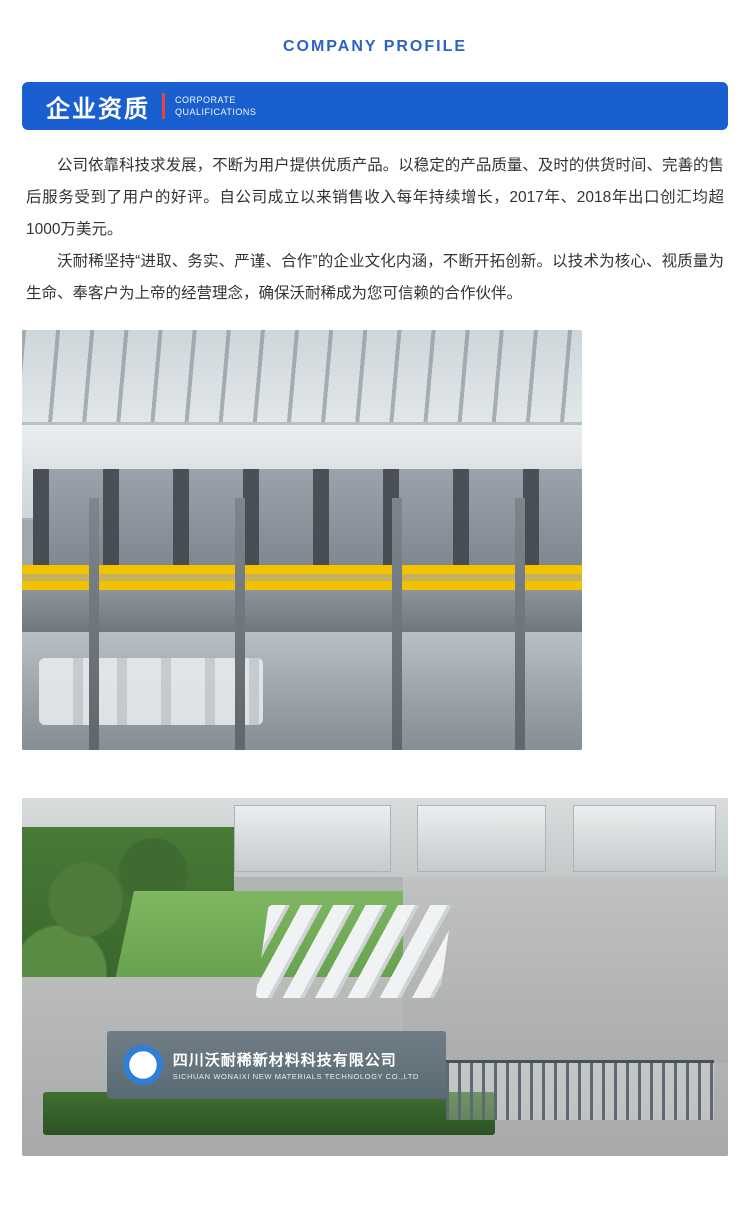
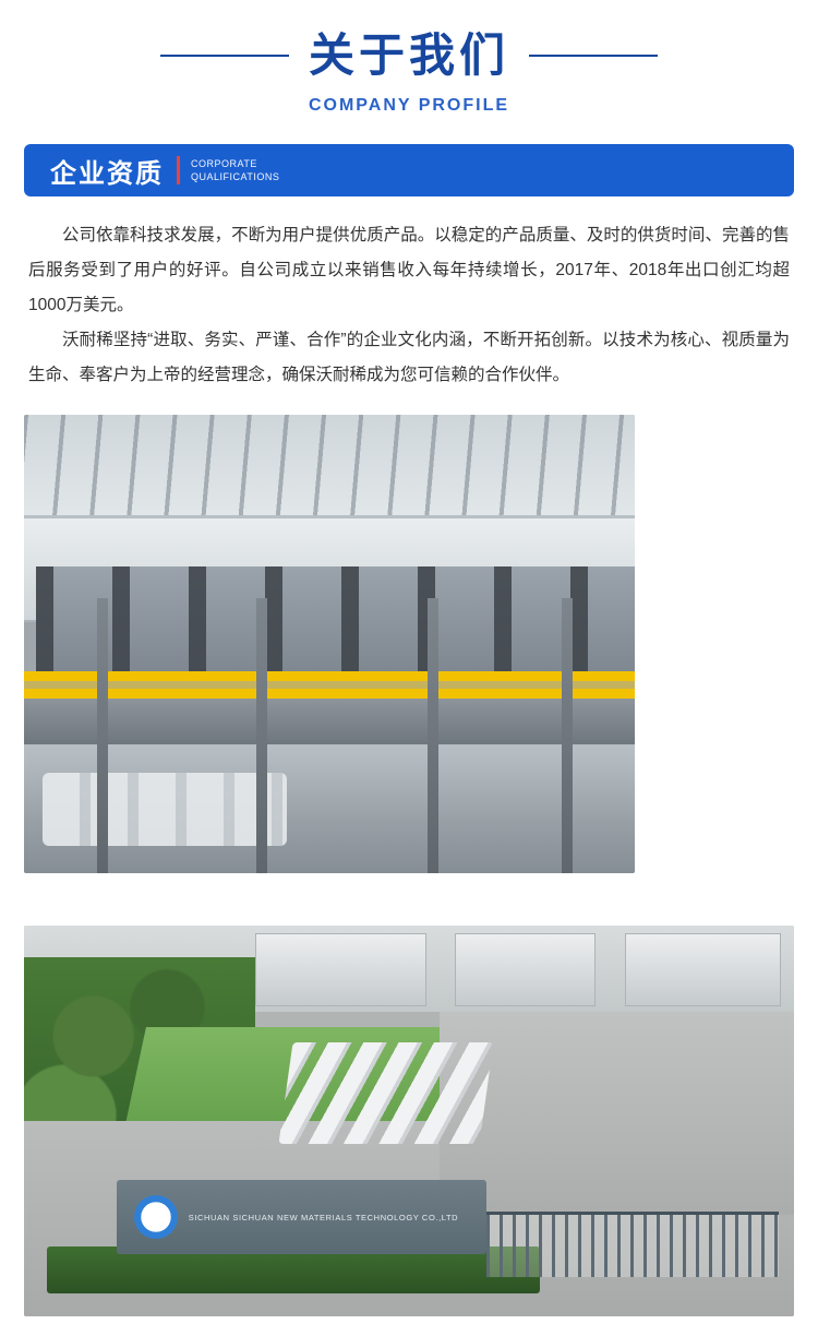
+ 关于我们
  COMPANY PROFILE
  企业资质
  CORPORATE
  QUALIFICATIONS
  公司依靠科技求发展，不断为用户提供优质产品。以稳定的产品质量、及时的供货时间、完善的售后服务受到了用户的好评。自公司成立以来销售收入每年持续增长，2017年、2018年出口创汇均超1000万美元。
  沃耐稀坚持“进取、务实、严谨、合作”的企业文化内涵，不断开拓创新。以技术为核心、视质量为生命、奉客户为上帝的经营理念，确保沃耐稀成为您可信赖的合作伙伴。
- 四川沃耐稀新材料科技有限公司
- SICHUAN WONAIXI NEW MATERIALS TECHNOLOGY CO.,LTD
+ SICHUAN SICHUAN NEW MATERIALS TECHNOLOGY CO.,LTD
